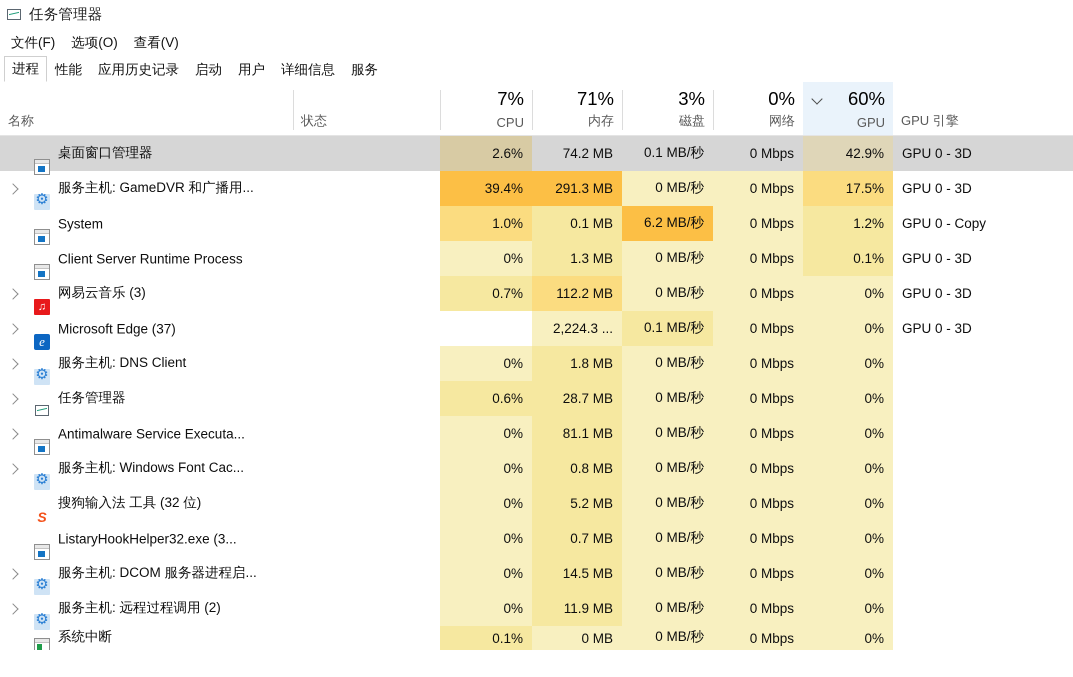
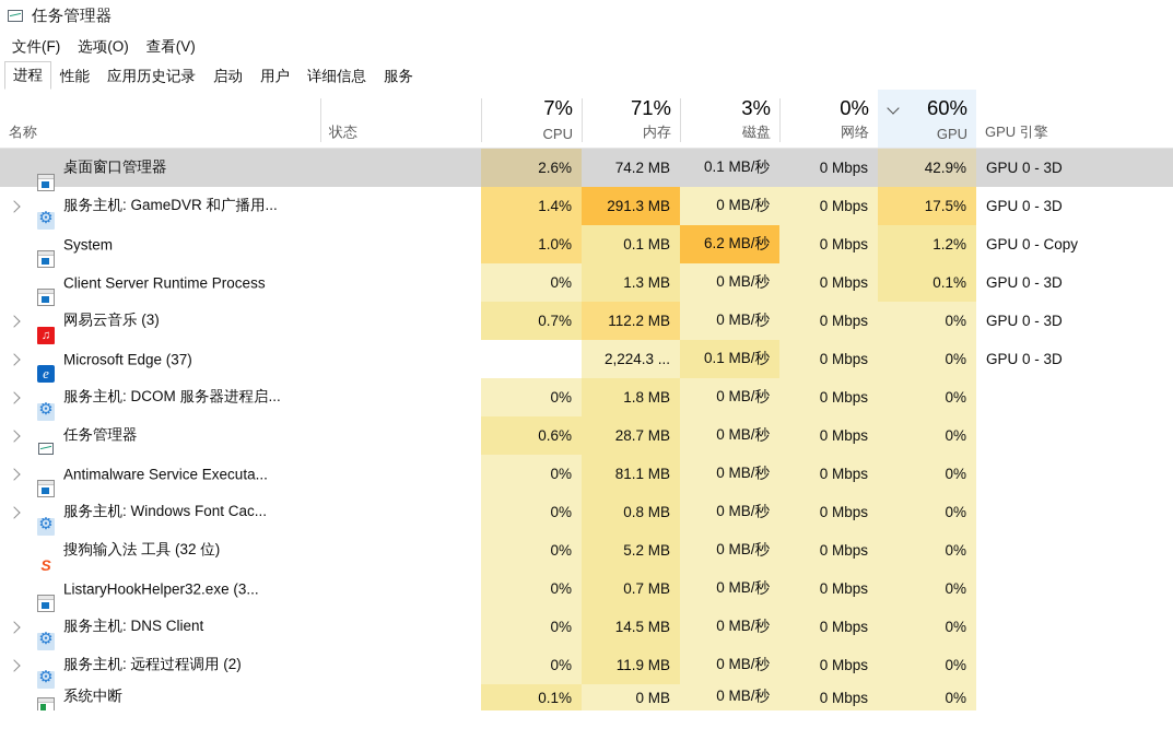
  任务管理器
  文件(F)
  选项(O)
  查看(V)
  进程
  性能
  应用历史记录
  启动
  用户
  详细信息
  服务
  名称
  状态
  7%
  CPU
  71%
  内存
  3%
  磁盘
  0%
  网络
  60%
  GPU
  GPU 引擎
  桌面窗口管理器
  2.6%
  74.2 MB
  0.1 MB/秒
  0 Mbps
  42.9%
  GPU 0 - 3D
  服务主机: GameDVR 和广播用...
- 39.4%
+ 1.4%
  291.3 MB
  0 MB/秒
  0 Mbps
  17.5%
  GPU 0 - 3D
  System
  1.0%
  0.1 MB
  6.2 MB/秒
  0 Mbps
  1.2%
  GPU 0 - Copy
  Client Server Runtime Process
  0%
  1.3 MB
  0 MB/秒
  0 Mbps
  0.1%
  GPU 0 - 3D
  网易云音乐 (3)
  0.7%
  112.2 MB
  0 MB/秒
  0 Mbps
  0%
  GPU 0 - 3D
  Microsoft Edge (37)
  2,224.3 ...
  0.1 MB/秒
  0 Mbps
  0%
  GPU 0 - 3D
- 服务主机: DNS Client
+ 服务主机: DCOM 服务器进程启...
  0%
  1.8 MB
  0 MB/秒
  0 Mbps
  0%
  任务管理器
  0.6%
  28.7 MB
  0 MB/秒
  0 Mbps
  0%
  Antimalware Service Executa...
  0%
  81.1 MB
  0 MB/秒
  0 Mbps
  0%
  服务主机: Windows Font Cac...
  0%
  0.8 MB
  0 MB/秒
  0 Mbps
  0%
  搜狗输入法 工具 (32 位)
  0%
  5.2 MB
  0 MB/秒
  0 Mbps
  0%
  ListaryHookHelper32.exe (3...
  0%
  0.7 MB
  0 MB/秒
  0 Mbps
  0%
- 服务主机: DCOM 服务器进程启...
+ 服务主机: DNS Client
  0%
  14.5 MB
  0 MB/秒
  0 Mbps
  0%
  服务主机: 远程过程调用 (2)
  0%
  11.9 MB
  0 MB/秒
  0 Mbps
  0%
  系统中断
  0.1%
  0 MB
  0 MB/秒
  0 Mbps
  0%
